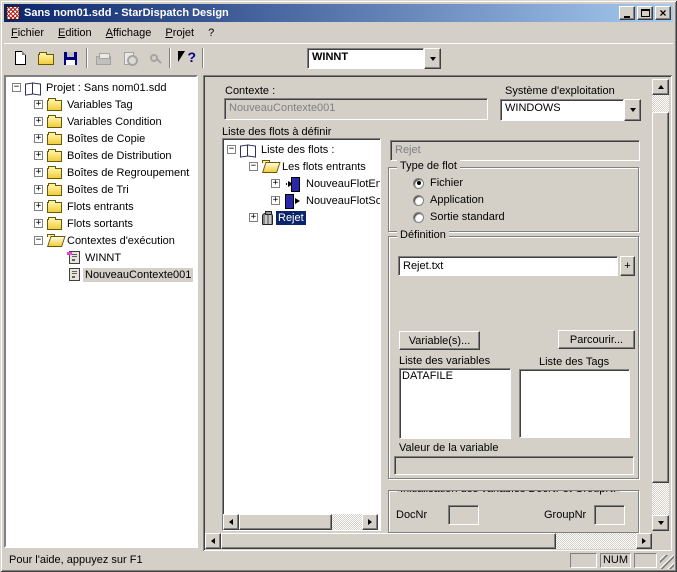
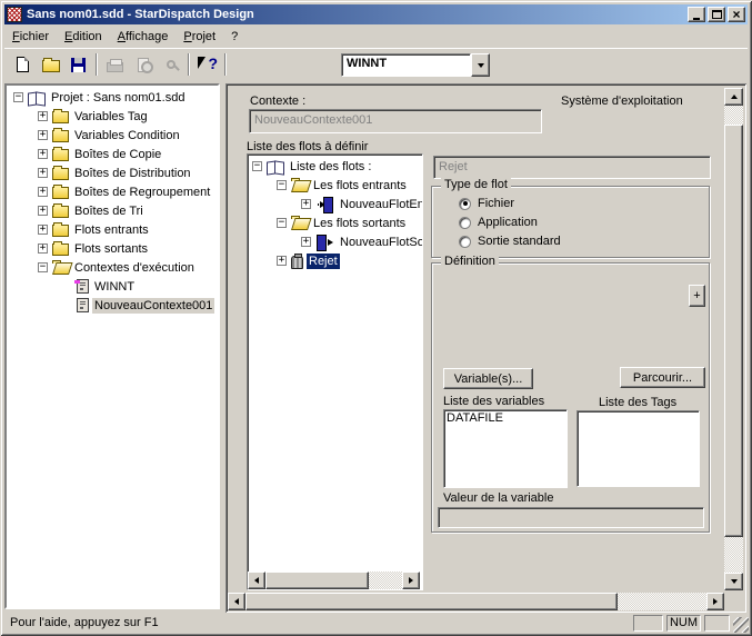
  Sans nom01.sdd - StarDispatch Design
  ×
  Fichier
  Edition
  Affichage
  Projet
  ?
  WINNT
  Projet : Sans nom01.sdd
  Variables Tag
  Variables Condition
  Boîtes de Copie
  Boîtes de Distribution
  Boîtes de Regroupement
  Boîtes de Tri
  Flots entrants
  Flots sortants
  Contextes d'exécution
  WINNT
  NouveauContexte001
  Contexte :
  NouveauContexte001
  Système d'exploitation
- WINDOWS
  Liste des flots à définir
  Liste des flots :
  Les flots entrants
  NouveauFlotEn
+ Les flots sortants
  NouveauFlotSo
  Rejet
  Rejet
  Type de flot
  Fichier
  Application
  Sortie standard
  Définition
- Rejet.txt
  +
  Variable(s)...
  Parcourir...
  Liste des variables
  DATAFILE
  Liste des Tags
  Valeur de la variable
- DocNr
- GroupNr
  Pour l'aide, appuyez sur F1
  NUM
